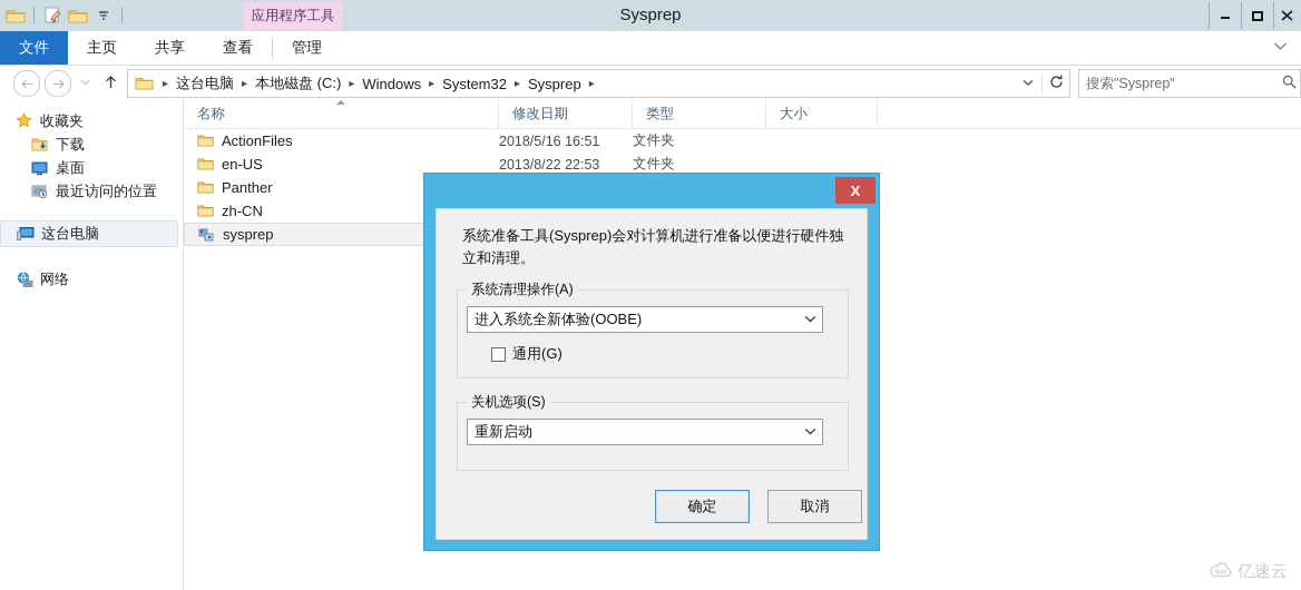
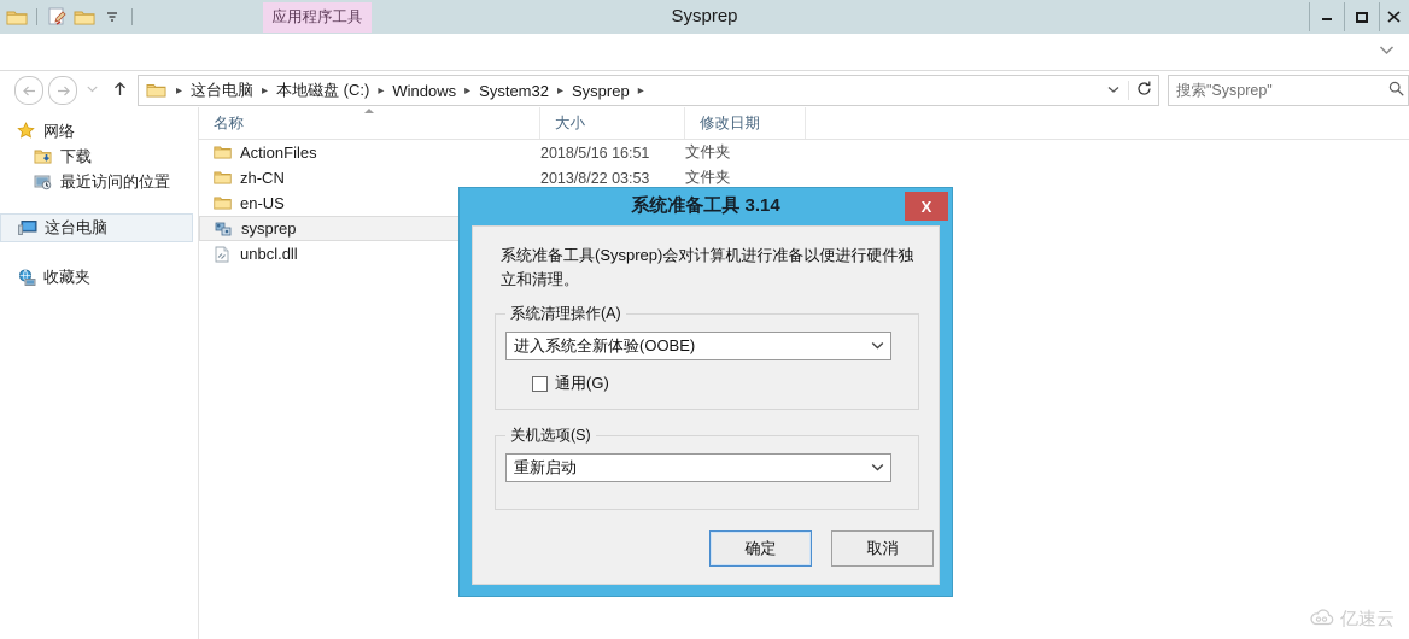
  Sysprep
  应用程序工具
- 文件
- 主页
- 共享
- 查看
- 管理
  ▸
  这台电脑
  ▸
  本地磁盘 (C:)
  ▸
  Windows
  ▸
  System32
  ▸
  Sysprep
  ▸
  搜索"Sysprep"
- 收藏夹
+ 网络
  下载
- 桌面
  最近访问的位置
  这台电脑
- 网络
+ 收藏夹
  名称
- 修改日期
+ 大小
- 类型
- 大小
+ 修改日期
  ActionFiles
  2018/5/16 16:51
  文件夹
- en-US
+ zh-CN
- 2013/8/22 22:53
+ 2013/8/22 03:53
  文件夹
- Panther
- zh-CN
+ en-US
  sysprep
+ unbcl.dll
+ 系统准备工具 3.14
  X
  系统准备工具(Sysprep)会对计算机进行准备以便进行硬件独立和清理。
  系统清理操作(A)
  进入系统全新体验(OOBE)
  通用(G)
  关机选项(S)
  重新启动
  确定
  取消
  亿速云
